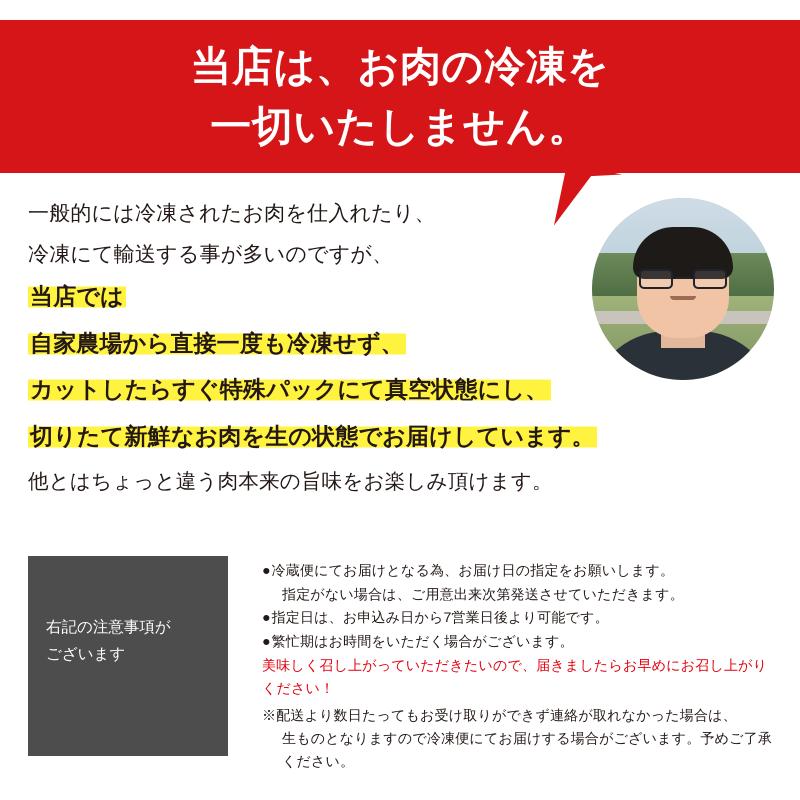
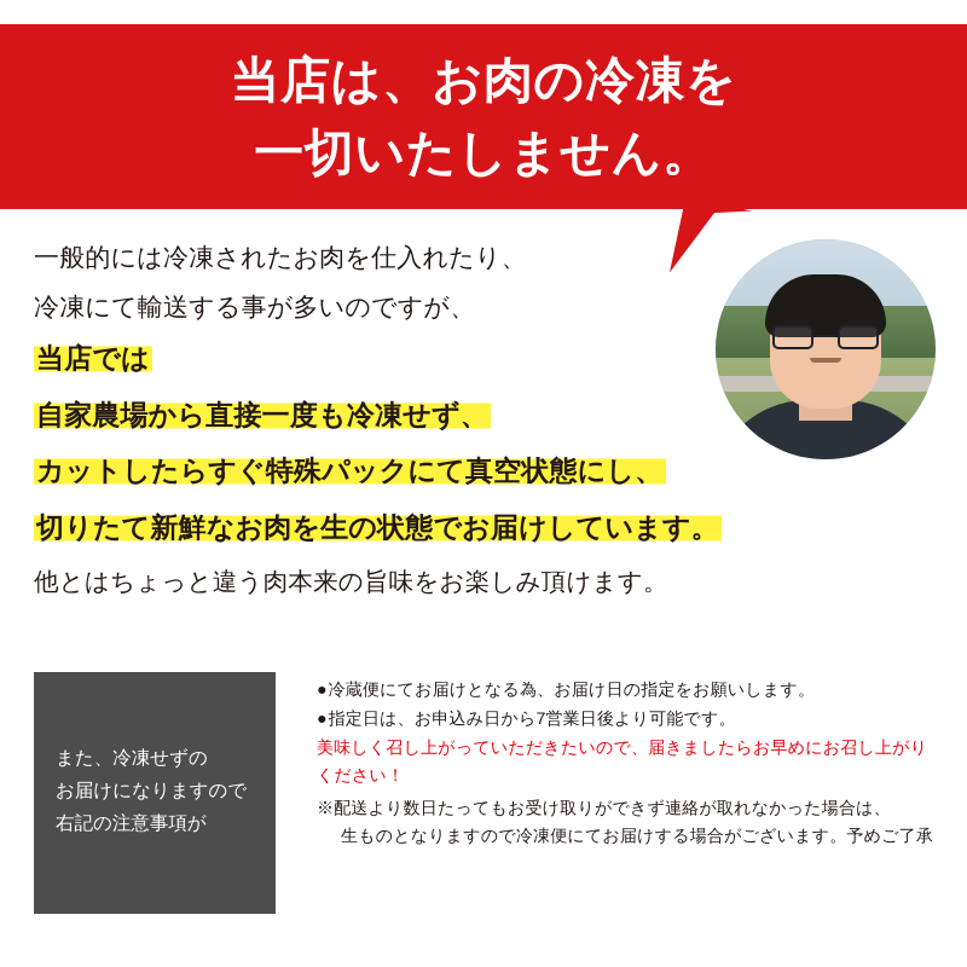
  当店は、お肉の冷凍を
  一切いたしません。
  一般的には冷凍されたお肉を仕入れたり、
  冷凍にて輸送する事が多いのですが、
  当店では
  自家農場から直接一度も冷凍せず、
  カットしたらすぐ特殊パックにて真空状態にし、
  切りたて新鮮なお肉を生の状態でお届けしています。
  他とはちょっと違う肉本来の旨味をお楽しみ頂けます。
+ また、冷凍せずの
+ お届けになりますので
  右記の注意事項が
- ございます
  ●冷蔵便にてお届けとなる為、お届け日の指定をお願いします。
- 指定がない場合は、ご用意出来次第発送させていただきます。
  ●指定日は、お申込み日から7営業日後より可能です。
- ●繁忙期はお時間をいただく場合がございます。
  美味しく召し上がっていただきたいので、届きましたらお早めにお召し上がり
  ください！
  ※配送より数日たってもお受け取りができず連絡が取れなかった場合は、
  生ものとなりますので冷凍便にてお届けする場合がございます。予めご了承
- ください。
